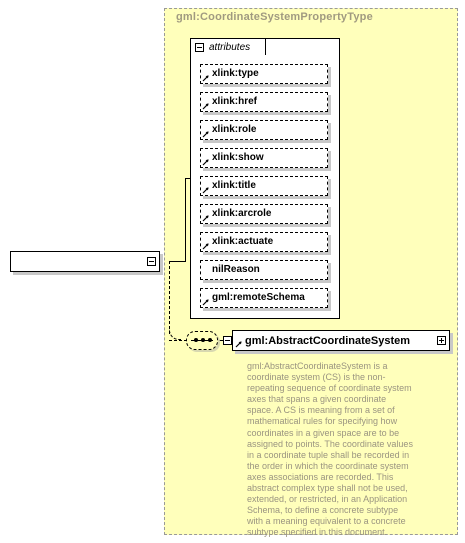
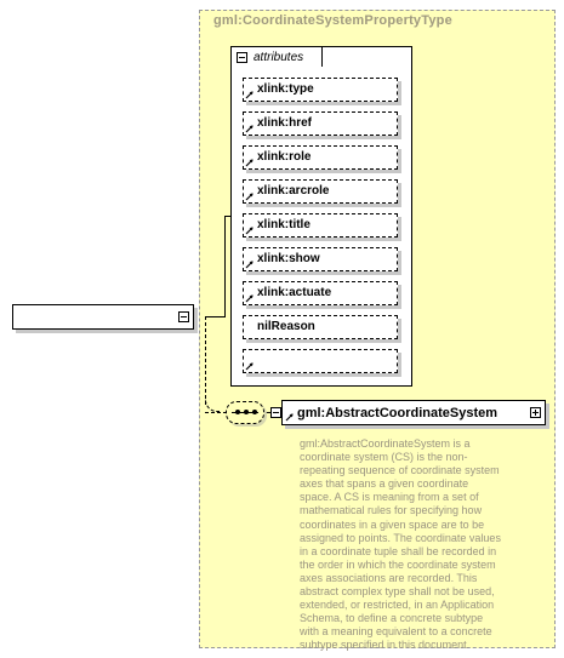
  gml:CoordinateSystemPropertyType
  attributes
  xlink:type
  xlink:href
  xlink:role
- xlink:show
+ xlink:arcrole
  xlink:title
- xlink:arcrole
+ xlink:show
  xlink:actuate
  nilReason
- gml:remoteSchema
  gml:AbstractCoordinateSystem
  gml:AbstractCoordinateSystem is a coordinate system (CS) is the non-repeating sequence of coordinate system axes that spans a given coordinate space. A CS is meaning from a set of mathematical rules for specifying how coordinates in a given space are to be assigned to points. The coordinate values in a coordinate tuple shall be recorded in the order in which the coordinate system axes associations are recorded. This abstract complex type shall not be used, extended, or restricted, in an Application Schema, to define a concrete subtype with a meaning equivalent to a concrete subtype specified in this document.
